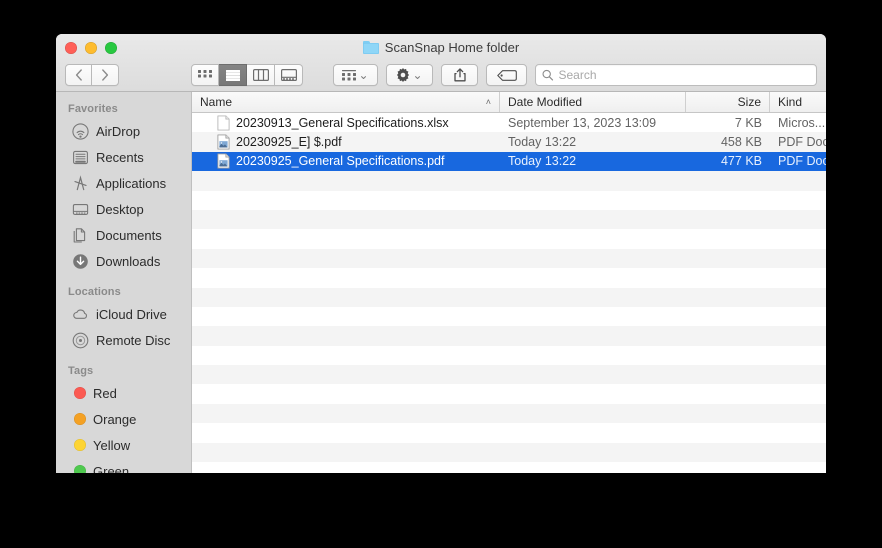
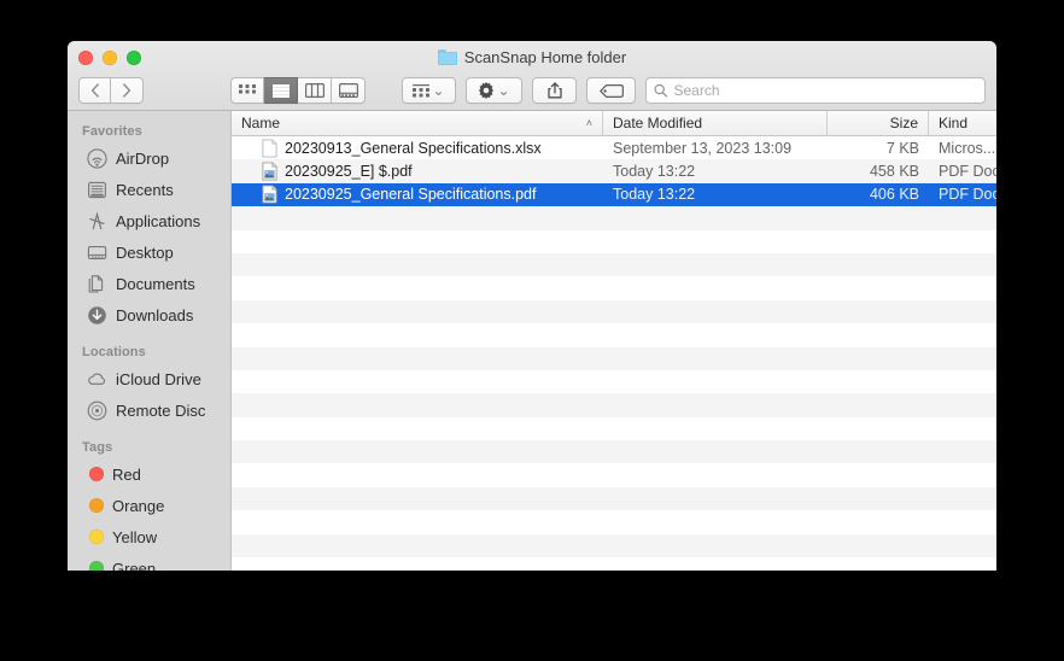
  ScanSnap Home folder
  ⌄
  ⌄
  Search
  Favorites
  AirDrop
  Recents
  Applications
  Desktop
  Documents
  Downloads
  Locations
  iCloud Drive
  Remote Disc
  Tags
  Red
  Orange
  Yellow
  Green
  Name
  ˄
  Date Modified
  Size
  Kind
  20230913_General Specifications.xlsx
  September 13, 2023 13:09
  7 KB
  Micros...
  20230925_E] $.pdf
  Today 13:22
  458 KB
  PDF Doc
  20230925_General Specifications.pdf
  Today 13:22
- 477 KB
+ 406 KB
  PDF Doc
